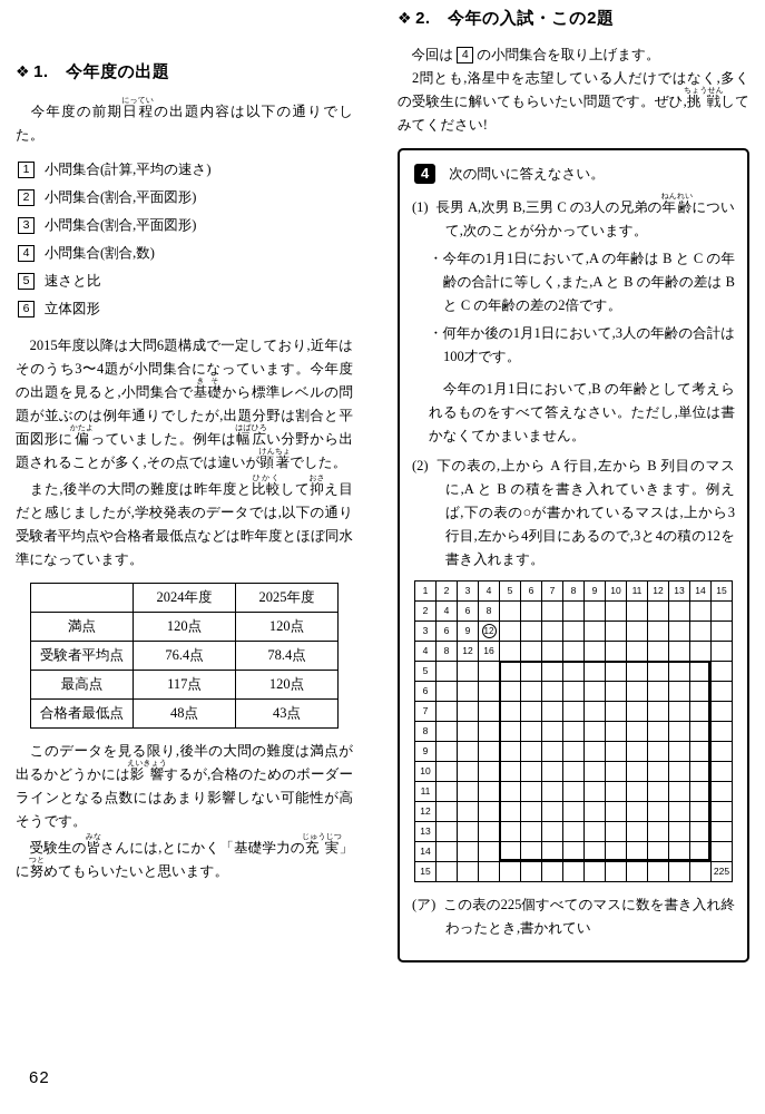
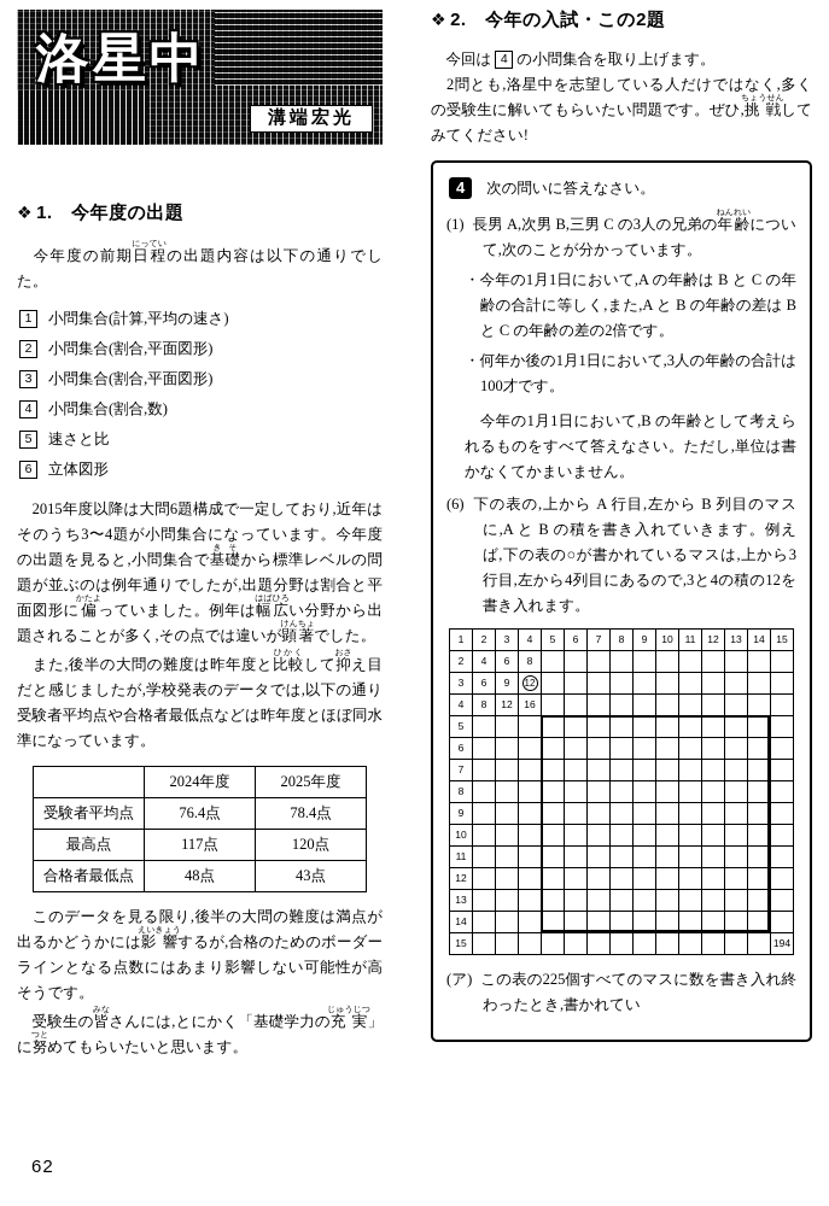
+ 洛星中
+ 溝端宏光
  ❖ 1. 今年度の出題
  今年度の前期日程の出題内容は以下の通りでした。
  1 小問集合(計算,平均の速さ)
  2 小問集合(割合,平面図形)
  3 小問集合(割合,平面図形)
  4 小問集合(割合,数)
  5 速さと比
  6 立体図形
  2015年度以降は大問6題構成で一定しており,近年はそのうち3〜4題が小問集合になっています。今年度の出題を見ると,小問集合で基礎から標準レベルの問題が並ぶのは例年通りでしたが,出題分野は割合と平面図形に偏っていました。例年は幅広い分野から出題されることが多く,その点では違いが顕著でした。
  また,後半の大問の難度は昨年度と比較して抑え目だと感じましたが,学校発表のデータでは,以下の通り受験者平均点や合格者最低点などは昨年度とほぼ同水準になっています。
  	2024年度	2025年度
- 満点	120点	120点
  受験者平均点	76.4点	78.4点
  最高点	117点	120点
  合格者最低点	48点	43点
  このデータを見る限り,後半の大問の難度は満点が出るかどうかには影響するが,合格のためのボーダーラインとなる点数にはあまり影響しない可能性が高そうです。
  受験生の皆さんには,とにかく「基礎学力の充実」に努めてもらいたいと思います。
  ❖ 2. 今年の入試・この2題
  今回は 4 の小問集合を取り上げます。
  2問とも,洛星中を志望している人だけではなく,多くの受験生に解いてもらいたい問題です。ぜひ,挑戦してみてください!
  4 次の問いに答えなさい。
  (1) 長男 A,次男 B,三男 C の3人の兄弟の年齢について,次のことが分かっています。
  ・今年の1月1日において,A の年齢は B と C の年齢の合計に等しく,また,A と B の年齢の差は B と C の年齢の差の2倍です。
  ・何年か後の1月1日において,3人の年齢の合計は100才です。
  今年の1月1日において,B の年齢として考えられるものをすべて答えなさい。ただし,単位は書かなくてかまいません。
- (2) 下の表の,上から A 行目,左から B 列目のマスに,A と B の積を書き入れていきます。例えば,下の表の○が書かれているマスは,上から3行目,左から4列目にあるので,3と4の積の12を書き入れます。
+ (6) 下の表の,上から A 行目,左から B 列目のマスに,A と B の積を書き入れていきます。例えば,下の表の○が書かれているマスは,上から3行目,左から4列目にあるので,3と4の積の12を書き入れます。
  1	2	3	4	5	6	7	8	9	10	11	12	13	14	15
  2	4	6	8
  3	6	9	12
  4	8	12	16
  5
  6
  7
  8
  9
  10
  11
  12
  13
  14
- 15														225
+ 15														194
  (ア) この表の225個すべてのマスに数を書き入れ終わったとき,書かれてい
  62
